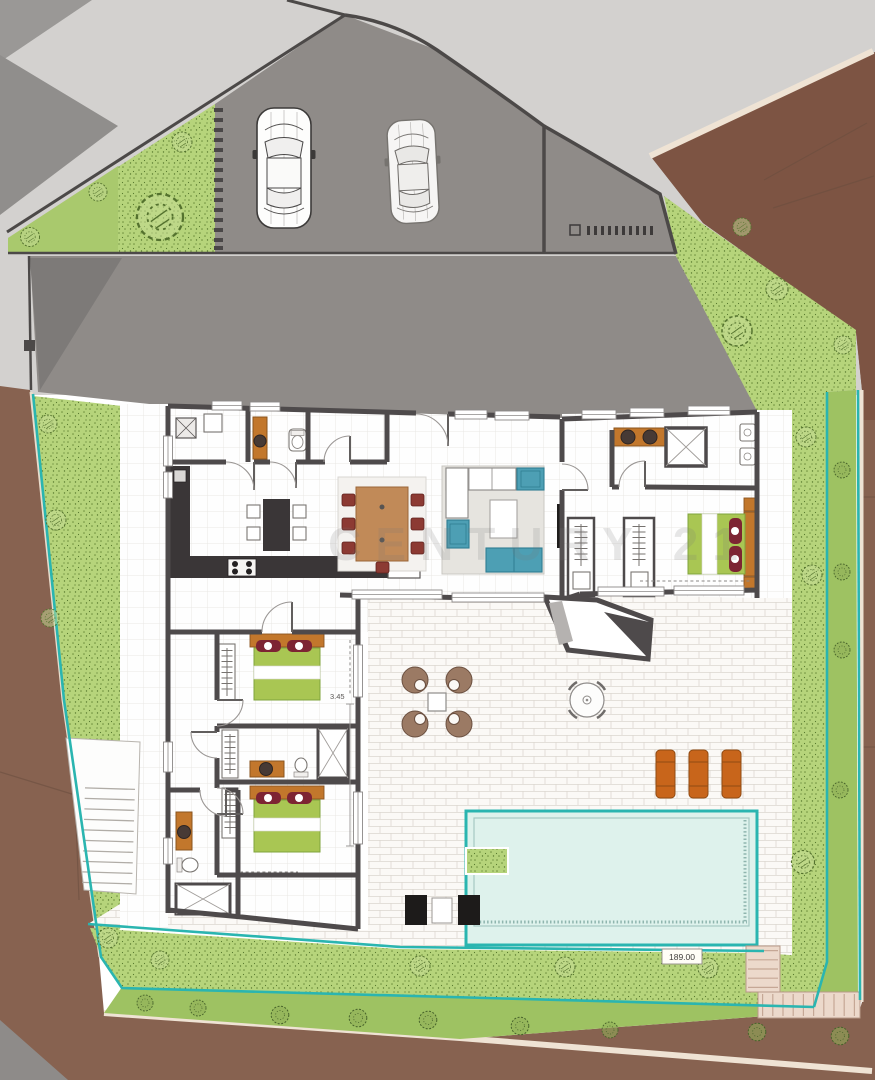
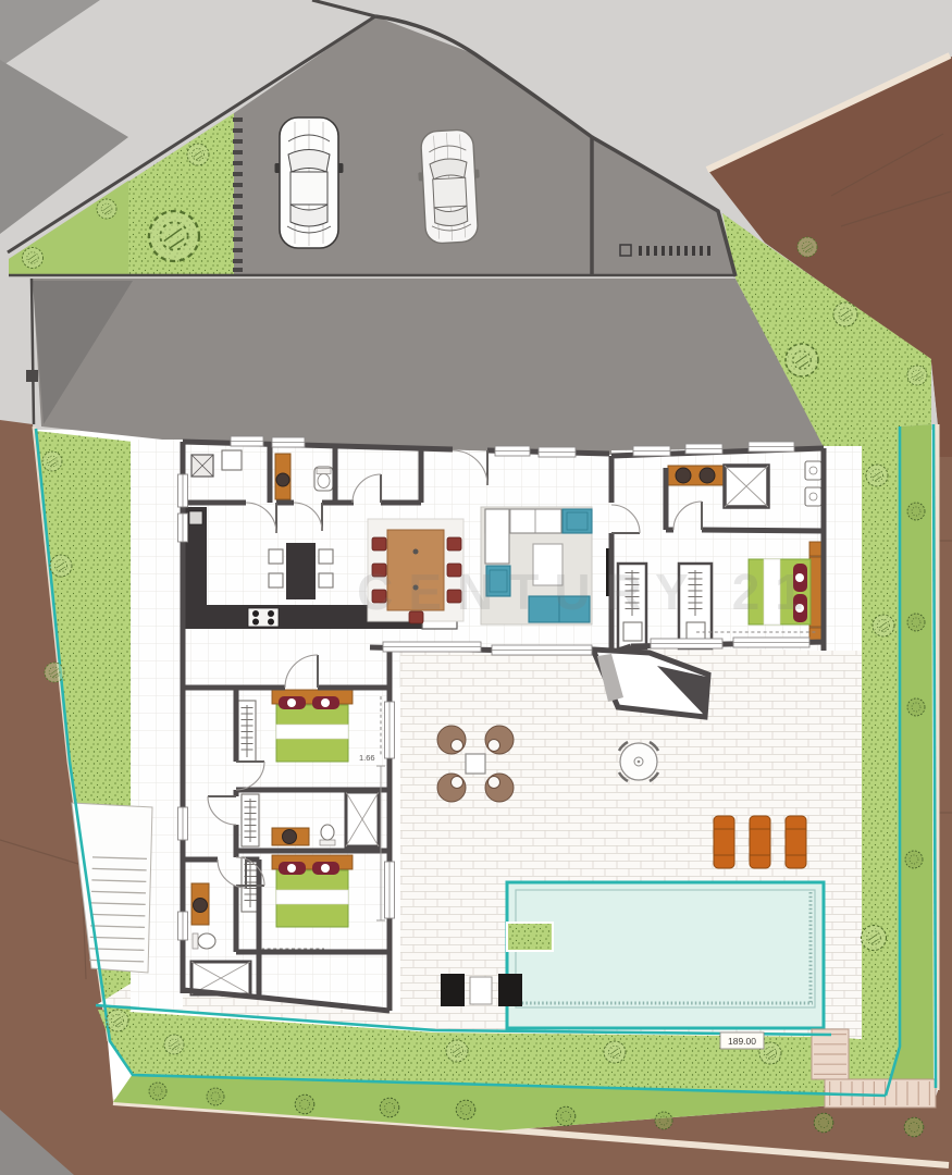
- 3.45
+ 1.66
  189.00
  CENTURY 21
